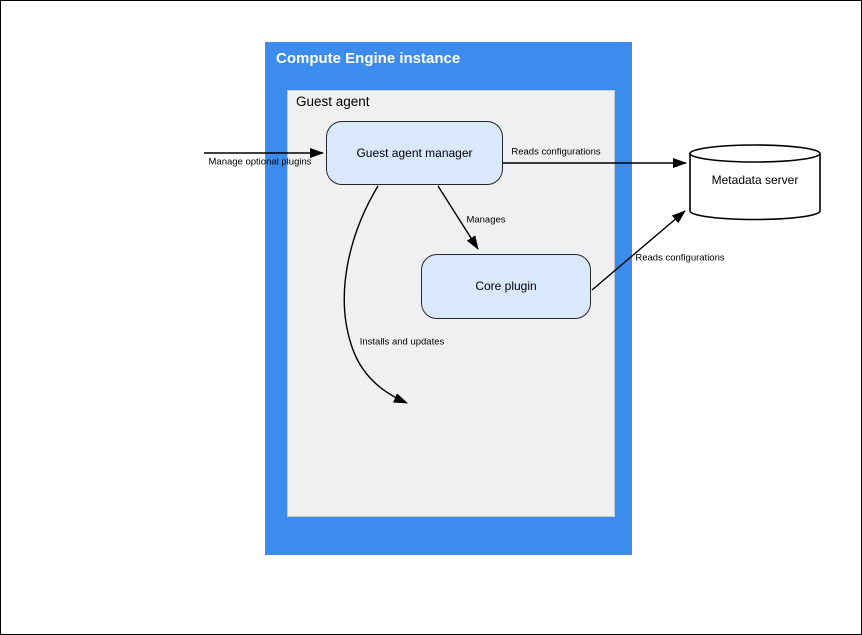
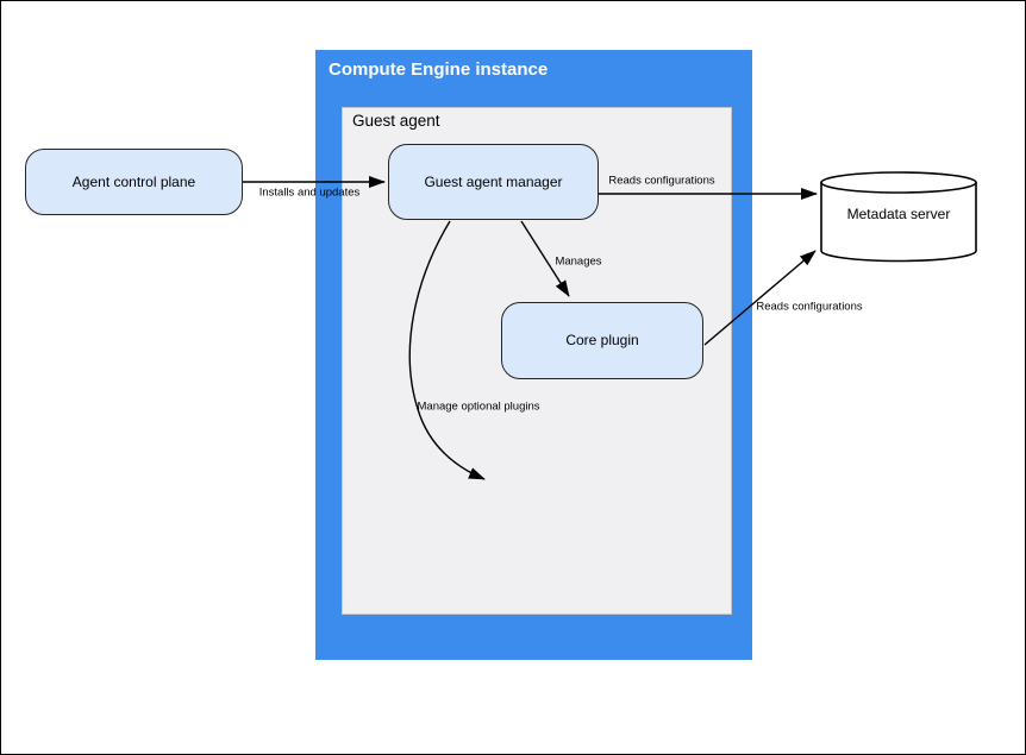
  Compute Engine instance
  Guest agent
+ Agent control plane
  Guest agent manager
  Core plugin
  Metadata server
- Manage optional plugins
+ Installs and updates
  Reads configurations
  Manages
  Reads configurations
- Installs and updates
+ Manage optional plugins
